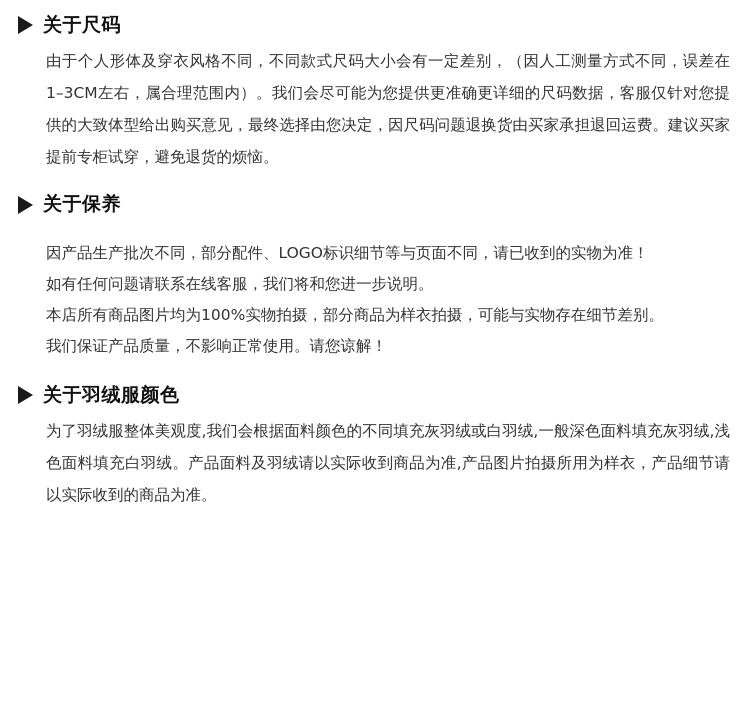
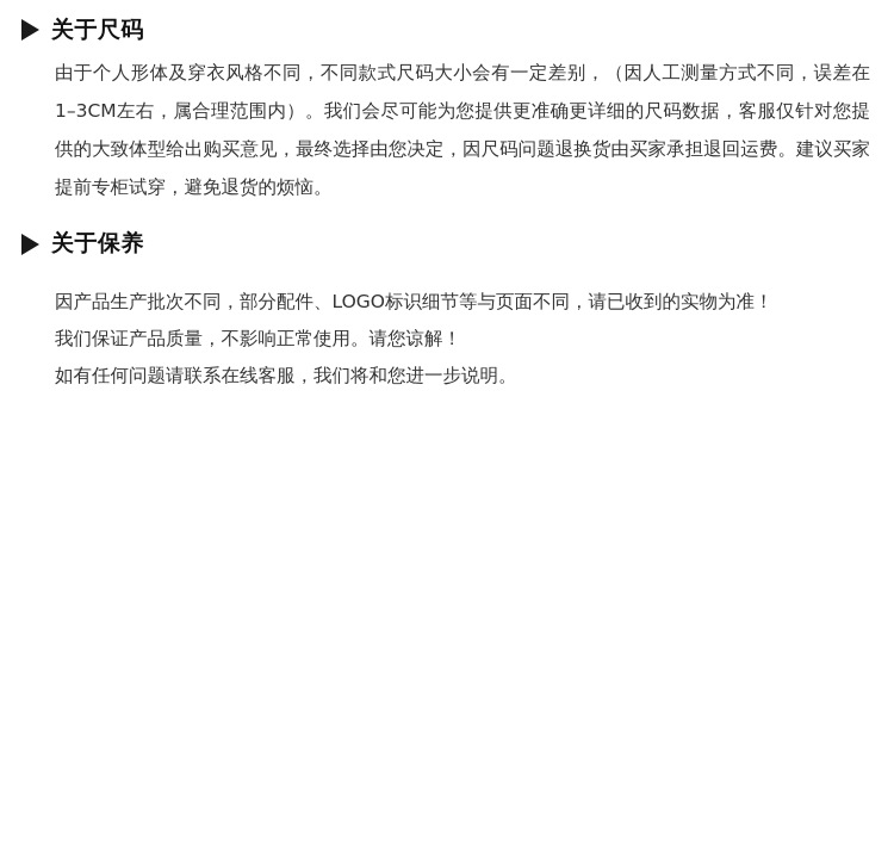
  关于尺码
  由于个人形体及穿衣风格不同，不同款式尺码大小会有一定差别，（因人工测量方式不同，误差在1–3CM左右，属合理范围内）。我们会尽可能为您提供更准确更详细的尺码数据，客服仅针对您提供的大致体型给出购买意见，最终选择由您决定，因尺码问题退换货由买家承担退回运费。建议买家提前专柜试穿，避免退货的烦恼。
  关于保养
  因产品生产批次不同，部分配件、LOGO标识细节等与页面不同，请已收到的实物为准！
- 如有任何问题请联系在线客服，我们将和您进一步说明。
+ 我们保证产品质量，不影响正常使用。请您谅解！
- 本店所有商品图片均为100%实物拍摄，部分商品为样衣拍摄，可能与实物存在细节差别。
- 我们保证产品质量，不影响正常使用。请您谅解！
+ 如有任何问题请联系在线客服，我们将和您进一步说明。
- 关于羽绒服颜色
- 为了羽绒服整体美观度,我们会根据面料颜色的不同填充灰羽绒或白羽绒,一般深色面料填充灰羽绒,浅色面料填充白羽绒。产品面料及羽绒请以实际收到商品为准,产品图片拍摄所用为样衣，产品细节请以实际收到的商品为准。
